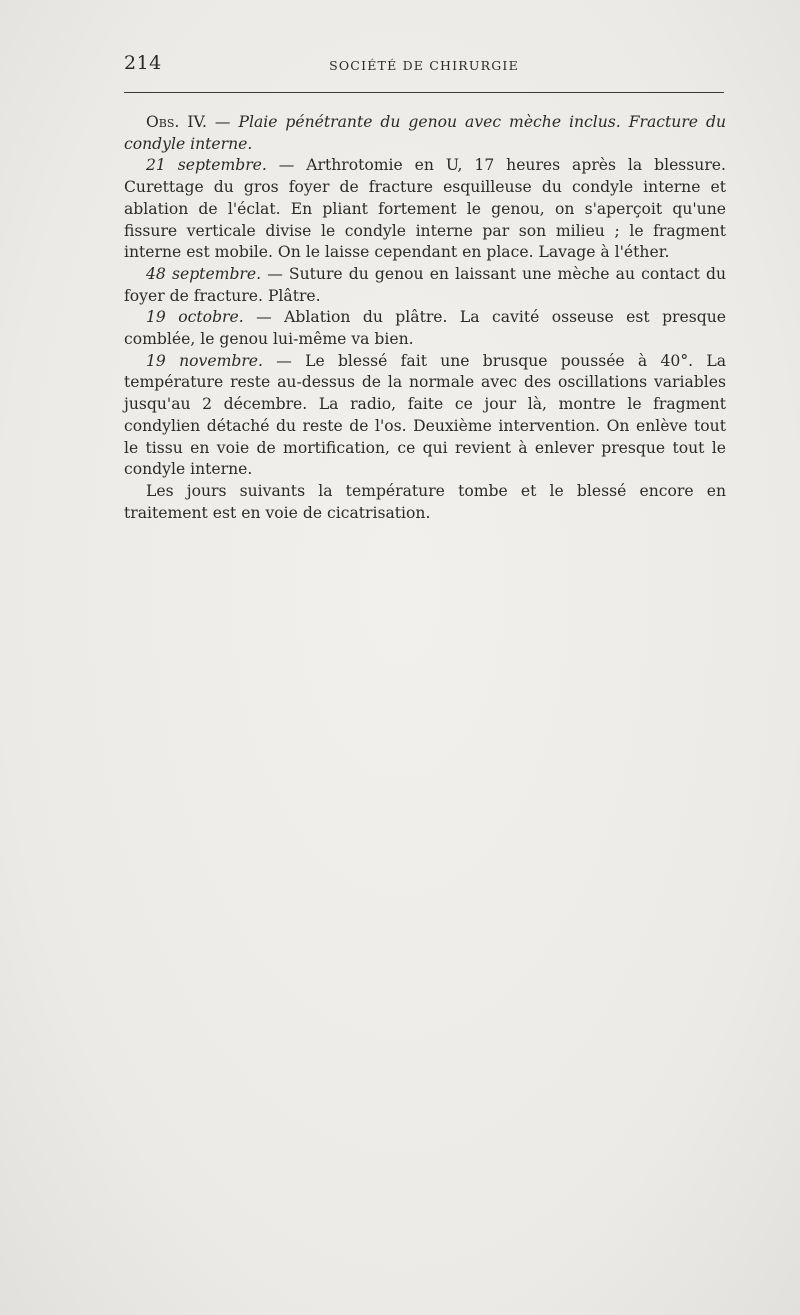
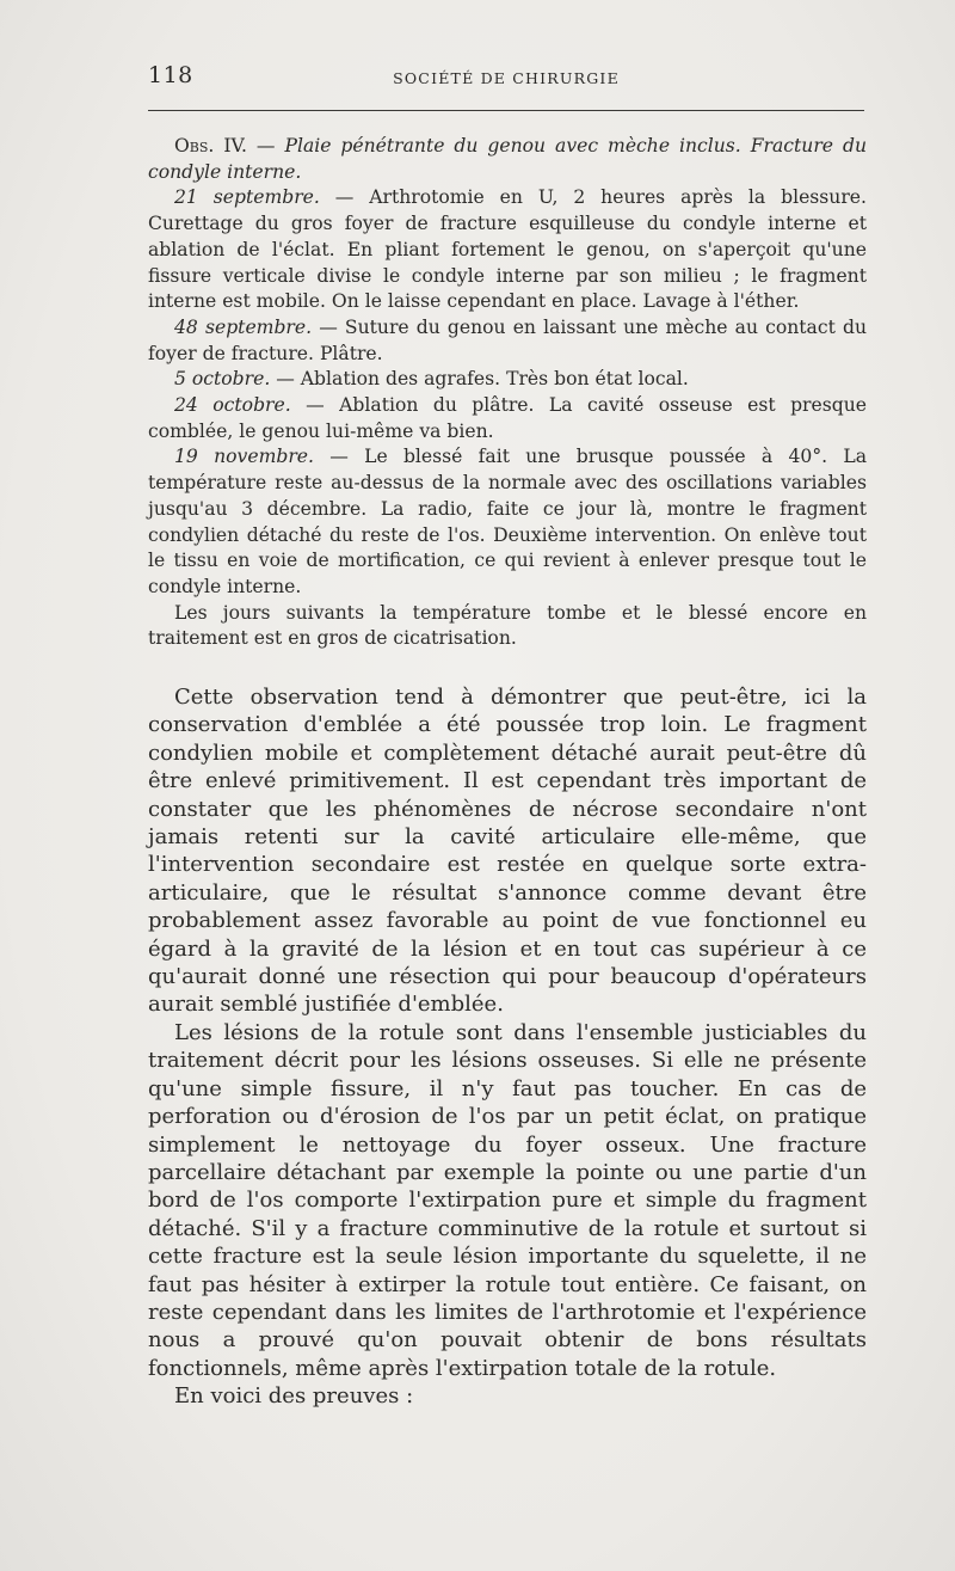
- 214
+ 118
  SOCIÉTÉ DE CHIRURGIE
  Obs. IV. — Plaie pénétrante du genou avec mèche inclus. Fracture du condyle interne.
- 21 septembre. — Arthrotomie en U, 17 heures après la blessure. Curettage du gros foyer de fracture esquilleuse du condyle interne et ablation de l'éclat. En pliant fortement le genou, on s'aperçoit qu'une fissure verticale divise le condyle interne par son milieu ; le fragment interne est mobile. On le laisse cependant en place. Lavage à l'éther.
+ 21 septembre. — Arthrotomie en U, 2 heures après la blessure. Curettage du gros foyer de fracture esquilleuse du condyle interne et ablation de l'éclat. En pliant fortement le genou, on s'aperçoit qu'une fissure verticale divise le condyle interne par son milieu ; le fragment interne est mobile. On le laisse cependant en place. Lavage à l'éther.
  48 septembre. — Suture du genou en laissant une mèche au contact du foyer de fracture. Plâtre.
+ 5 octobre. — Ablation des agrafes. Très bon état local.
- 19 octobre. — Ablation du plâtre. La cavité osseuse est presque comblée, le genou lui-même va bien.
+ 24 octobre. — Ablation du plâtre. La cavité osseuse est presque comblée, le genou lui-même va bien.
- 19 novembre. — Le blessé fait une brusque poussée à 40°. La température reste au-dessus de la normale avec des oscillations variables jusqu'au 2 décembre. La radio, faite ce jour là, montre le fragment condylien détaché du reste de l'os. Deuxième intervention. On enlève tout le tissu en voie de mortification, ce qui revient à enlever presque tout le condyle interne.
+ 19 novembre. — Le blessé fait une brusque poussée à 40°. La température reste au-dessus de la normale avec des oscillations variables jusqu'au 3 décembre. La radio, faite ce jour là, montre le fragment condylien détaché du reste de l'os. Deuxième intervention. On enlève tout le tissu en voie de mortification, ce qui revient à enlever presque tout le condyle interne.
- Les jours suivants la température tombe et le blessé encore en traitement est en voie de cicatrisation.
+ Les jours suivants la température tombe et le blessé encore en traitement est en gros de cicatrisation.
+ Cette observation tend à démontrer que peut-être, ici la conservation d'emblée a été poussée trop loin. Le fragment condylien mobile et complètement détaché aurait peut-être dû être enlevé primitivement. Il est cependant très important de constater que les phénomènes de nécrose secondaire n'ont jamais retenti sur la cavité articulaire elle-même, que l'intervention secondaire est restée en quelque sorte extra-articulaire, que le résultat s'annonce comme devant être probablement assez favorable au point de vue fonctionnel eu égard à la gravité de la lésion et en tout cas supérieur à ce qu'aurait donné une résection qui pour beaucoup d'opérateurs aurait semblé justifiée d'emblée.
+ Les lésions de la rotule sont dans l'ensemble justiciables du traitement décrit pour les lésions osseuses. Si elle ne présente qu'une simple fissure, il n'y faut pas toucher. En cas de perforation ou d'érosion de l'os par un petit éclat, on pratique simplement le nettoyage du foyer osseux. Une fracture parcellaire détachant par exemple la pointe ou une partie d'un bord de l'os comporte l'extirpation pure et simple du fragment détaché. S'il y a fracture comminutive de la rotule et surtout si cette fracture est la seule lésion importante du squelette, il ne faut pas hésiter à extirper la rotule tout entière. Ce faisant, on reste cependant dans les limites de l'arthrotomie et l'expérience nous a prouvé qu'on pouvait obtenir de bons résultats fonctionnels, même après l'extirpation totale de la rotule.
+ En voici des preuves :
